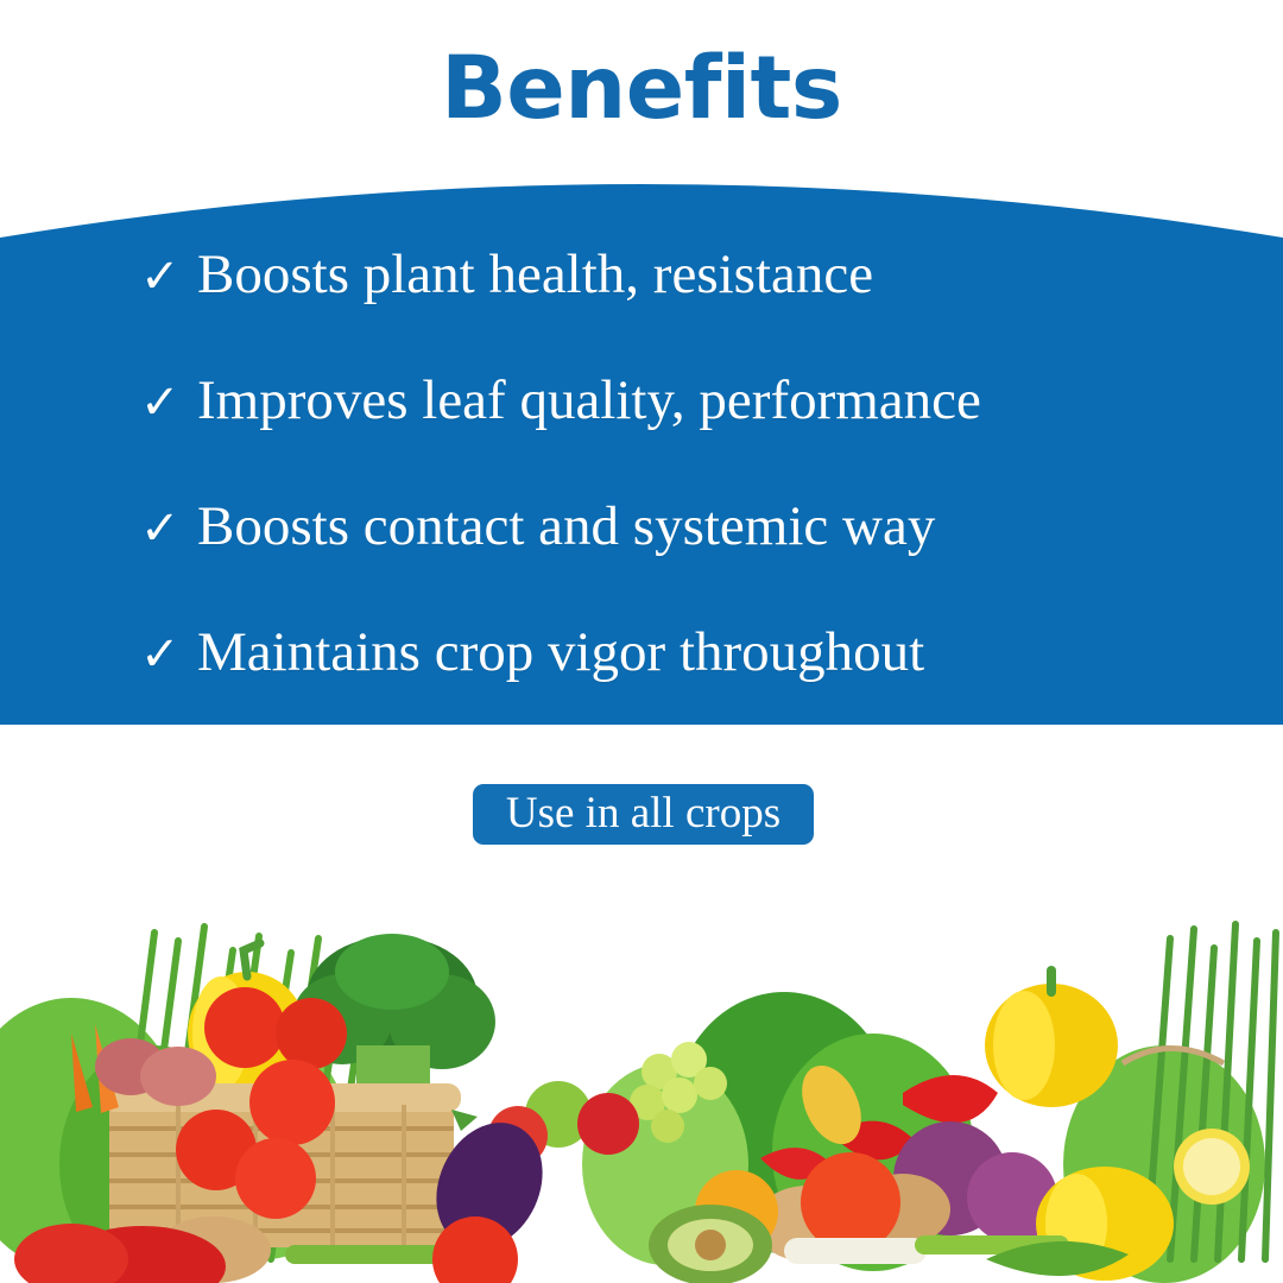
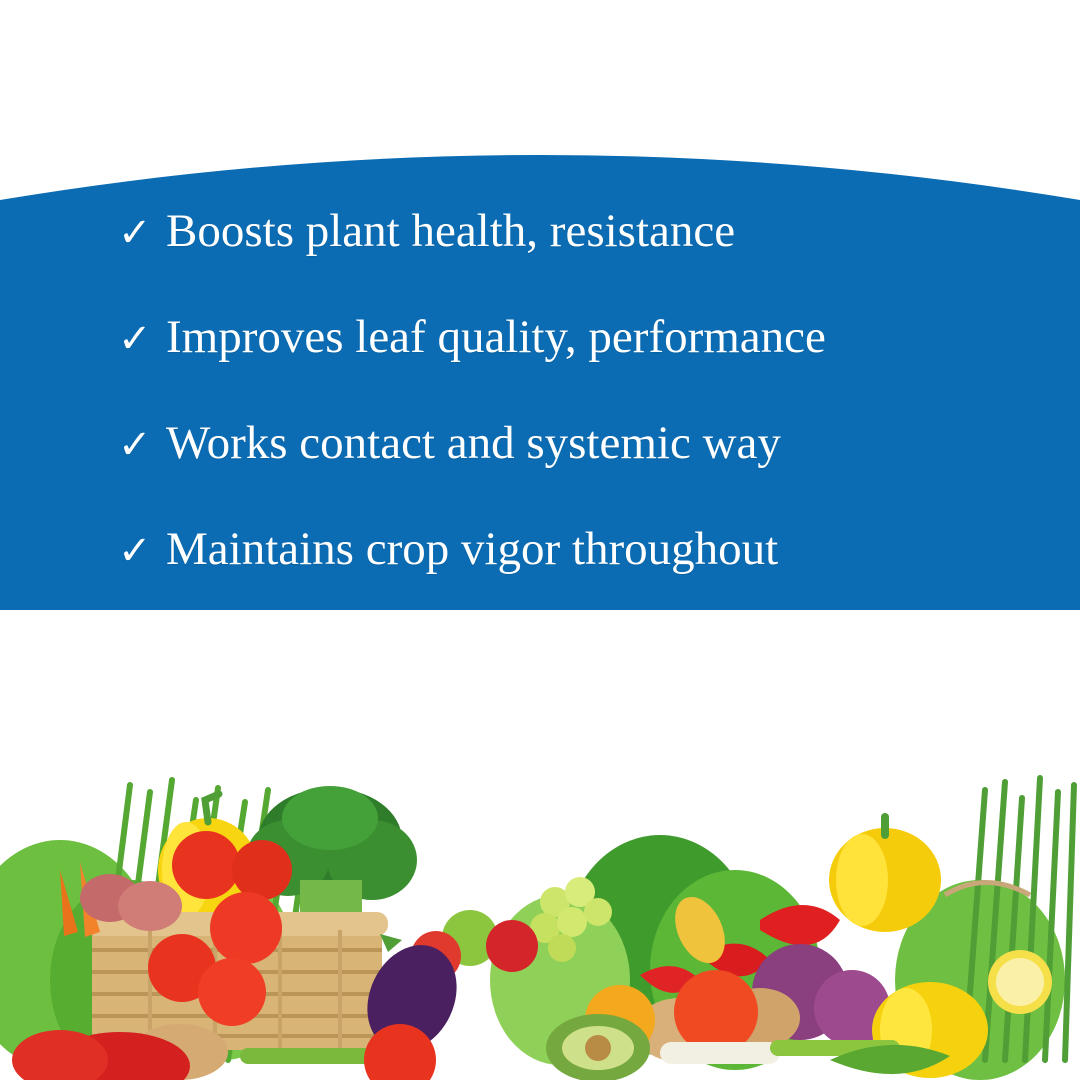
- Benefits
  ✓
  Boosts plant health, resistance
  ✓
  Improves leaf quality, performance
  ✓
- Boosts contact and systemic way
+ Works contact and systemic way
  ✓
  Maintains crop vigor throughout
- Use in all crops
